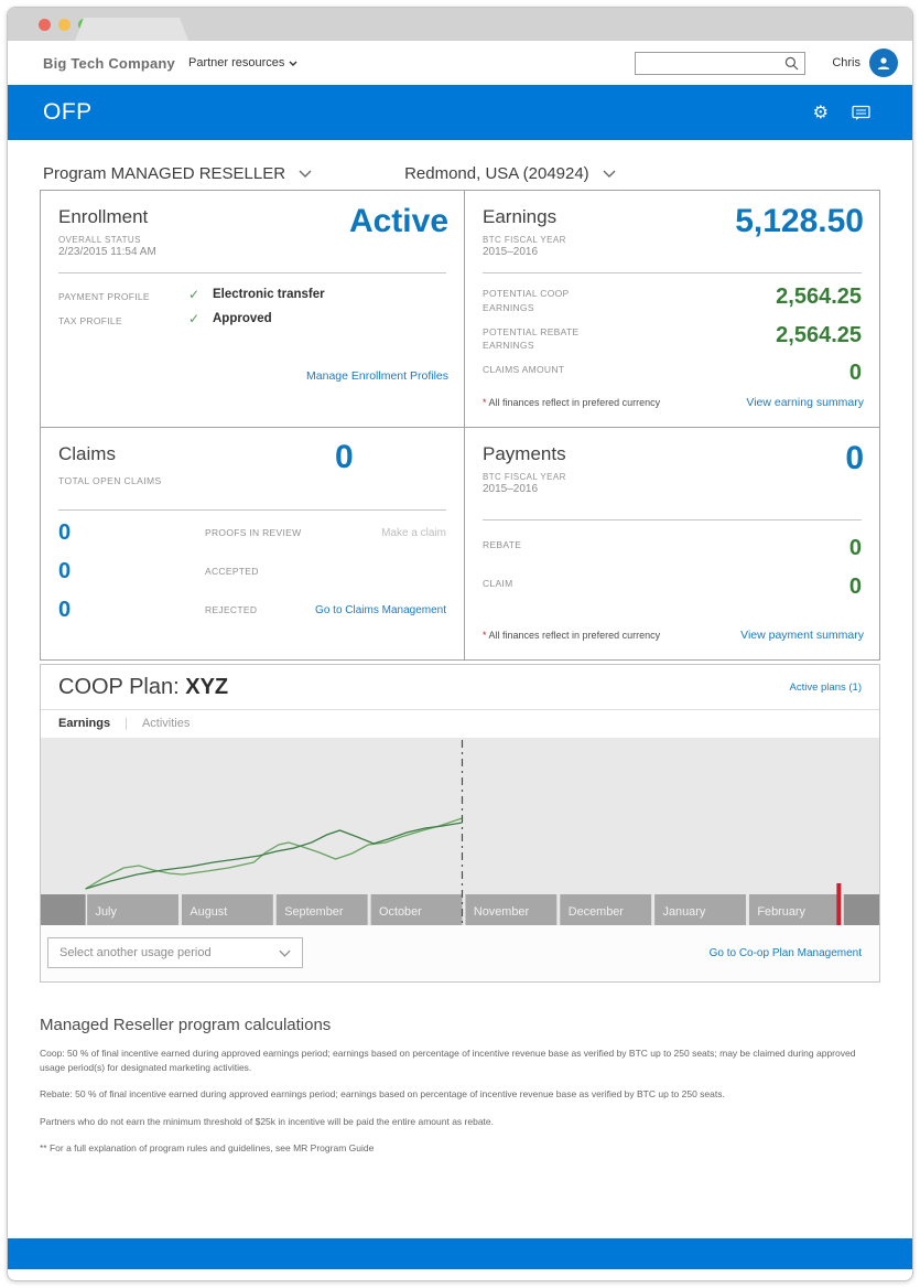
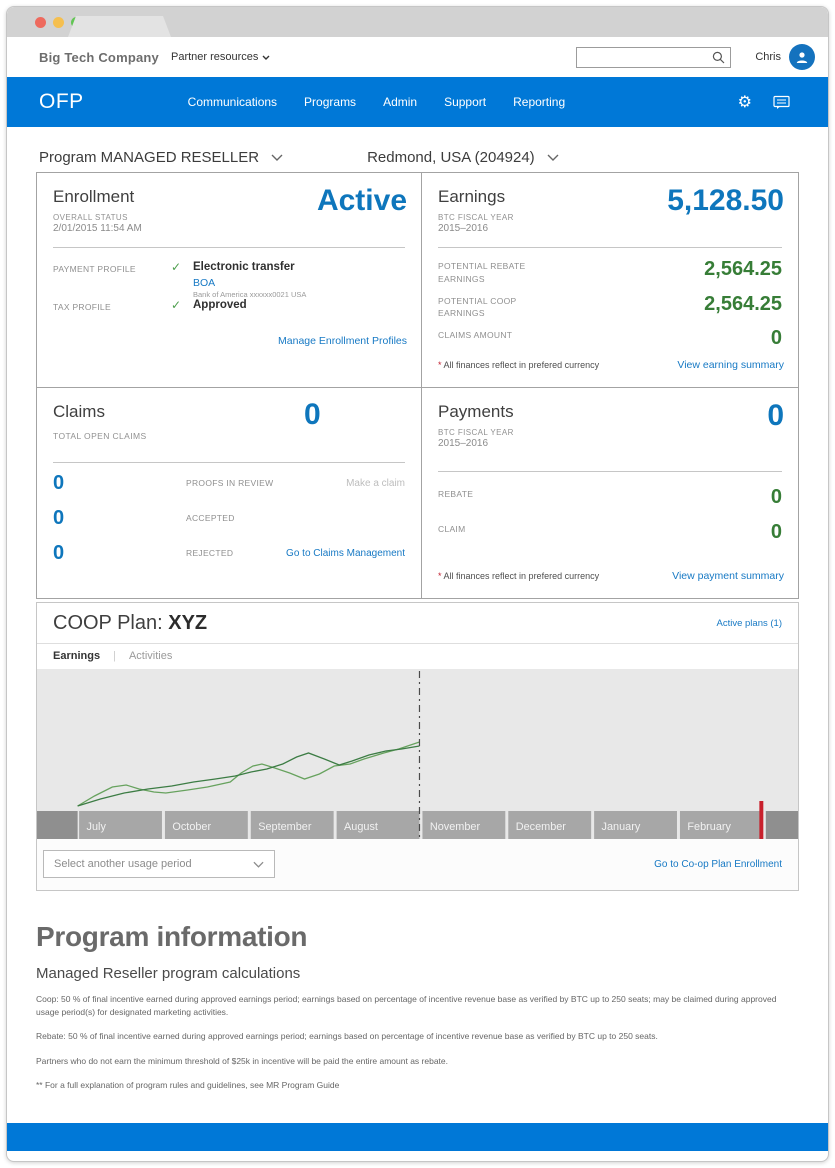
  Big Tech Company
  Partner resources
  Chris
  OFP
+ Communications
+ Programs
+ Admin
+ Support
+ Reporting
  ⚙
  Program MANAGED RESELLER
  Redmond, USA (204924)
  Enrollment
  OVERALL STATUS
- 2/23/2015 11:54 AM
+ 2/01/2015 11:54 AM
  Active
  PAYMENT PROFILE
  ✓
  Electronic transfer
+ BOA
+ Bank of America xxxxxx0021 USA
  TAX PROFILE
  ✓
  Approved
  Manage Enrollment Profiles
  Earnings
  BTC FISCAL YEAR
  2015–2016
  5,128.50
- POTENTIAL COOP EARNINGS
+ POTENTIAL REBATE EARNINGS
  2,564.25
- POTENTIAL REBATE EARNINGS
+ POTENTIAL COOP EARNINGS
  2,564.25
  CLAIMS AMOUNT
  0
  * All finances reflect in prefered currency
  View earning summary
  Claims
  TOTAL OPEN CLAIMS
  0
  0
  PROOFS IN REVIEW
  Make a claim
  0
  ACCEPTED
  0
  REJECTED
  Go to Claims Management
  Payments
  BTC FISCAL YEAR
  2015–2016
  0
  REBATE
  0
  CLAIM
  0
  * All finances reflect in prefered currency
  View payment summary
  COOP Plan: XYZ
  Active plans (1)
  Earnings
  |
  Activities
  July
- August
+ October
  September
- October
+ August
  November
  December
  January
  February
  Select another usage period
- Go to Co-op Plan Management
+ Go to Co-op Plan Enrollment
+ Program information
  Managed Reseller program calculations
  Coop: 50 % of final incentive earned during approved earnings period; earnings based on percentage of incentive revenue base as verified by BTC up to 250 seats; may be claimed during approved usage period(s) for designated marketing activities.
  Rebate: 50 % of final incentive earned during approved earnings period; earnings based on percentage of incentive revenue base as verified by BTC up to 250 seats.
  Partners who do not earn the minimum threshold of $25k in incentive will be paid the entire amount as rebate.
  ** For a full explanation of program rules and guidelines, see MR Program Guide
